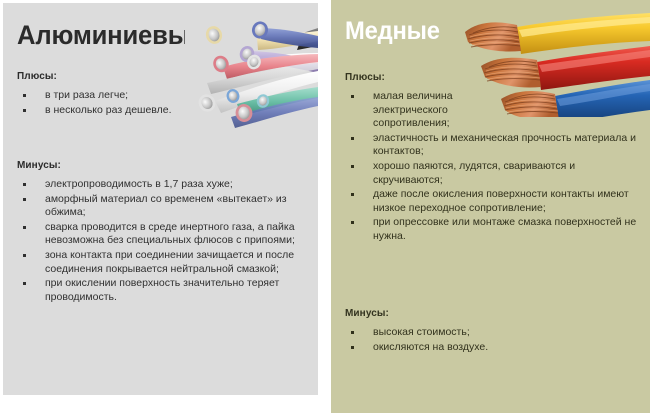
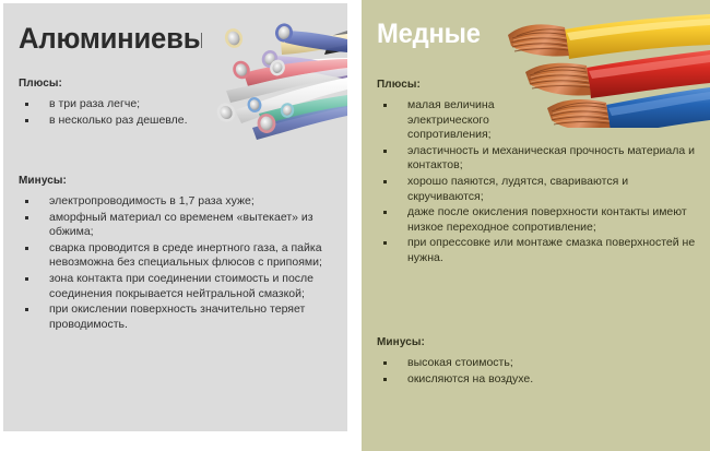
  Алюминиевы
  Плюсы:
  в три раза легче;
  в несколько раз дешевле.
  Минусы:
  электропроводимость в 1,7 раза хуже;
  аморфный материал со временем «вытекает» из обжима;
  сварка проводится в среде инертного газа, а пайка невозможна без специальных флюсов с припоями;
- зона контакта при соединении зачищается и после соединения покрывается нейтральной смазкой;
+ зона контакта при соединении стоимость и после соединения покрывается нейтральной смазкой;
  при окислении поверхность значительно теряет проводимость.
  Медные
  Плюсы:
  малая величина электрического сопротивления;
  эластичность и механическая прочность материала и контактов;
  хорошо паяются, лудятся, свариваются и скручиваются;
  даже после окисления поверхности контакты имеют низкое переходное сопротивление;
  при опрессовке или монтаже смазка поверхностей не нужна.
  Минусы:
  высокая стоимость;
  окисляются на воздухе.
